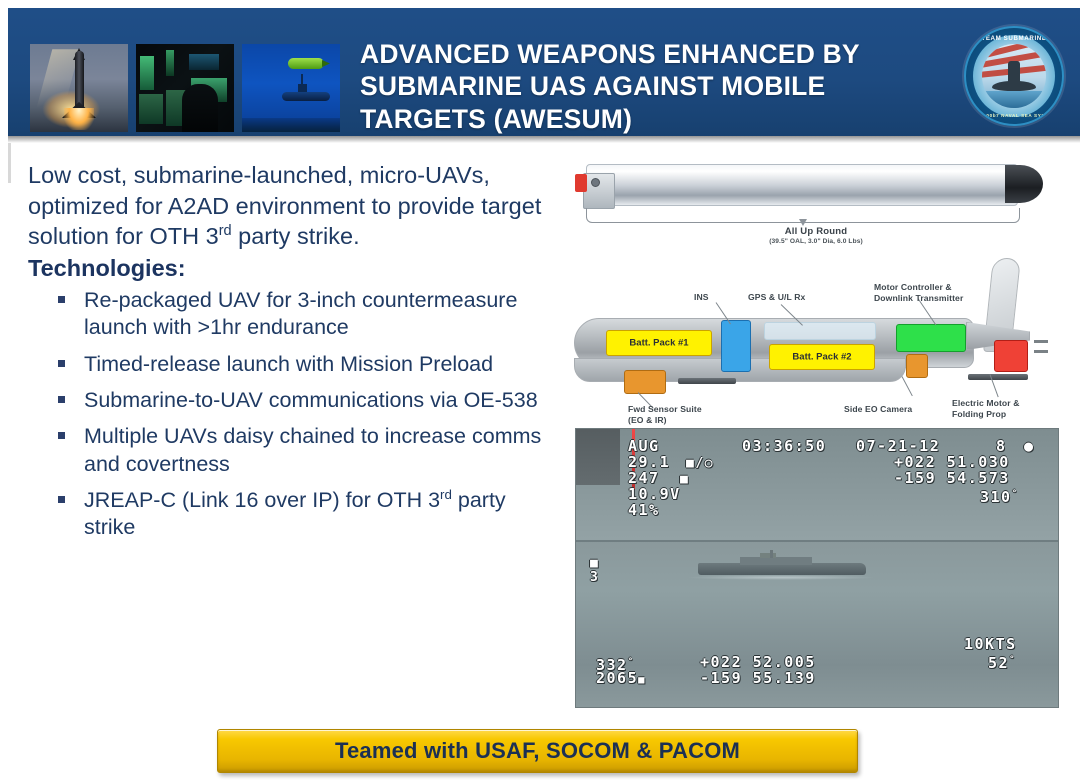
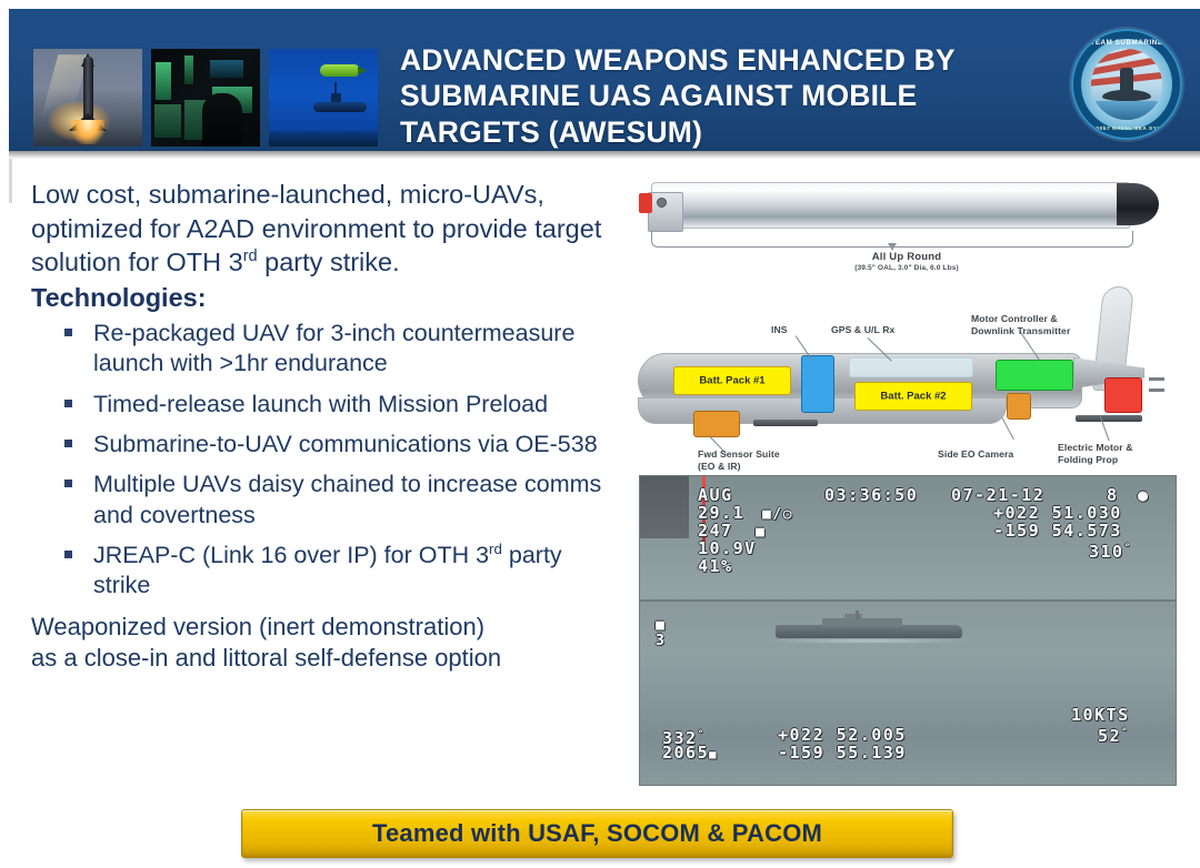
  ADVANCED WEAPONS ENHANCED BY SUBMARINE UAS AGAINST MOBILE TARGETS (AWESUM)
  Low cost, submarine-launched, micro-UAVs, optimized for A2AD environment to provide target solution for OTH 3rd party strike.
  Technologies:
  Re-packaged UAV for 3-inch countermeasure launch with >1hr endurance
  Timed-release launch with Mission Preload
  Submarine-to-UAV communications via OE-538
  Multiple UAVs daisy chained to increase comms and covertness
  JREAP-C (Link 16 over IP) for OTH 3rd party strike
+ Weaponized version (inert demonstration)
+ as a close-in and littoral self-defense option
  All Up Round
  Batt. Pack #1
  Batt. Pack #2
  INS
  GPS & U/L Rx
  Motor Controller &
  Downlink Transmitter
  Fwd Sensor Suite
  (EO & IR)
  Side EO Camera
  Electric Motor &
  Folding Prop
  AUG
  29.1
  ■/○
  247
  ■
  10.9V
  41%
  03:36:50
  07-21-12
  8
  ●
  +022 51.030
  -159 54.573
  310°
  ■
  3
  332°
  2065■
  +022 52.005
  -159 55.139
  10KTS
  52°
  Teamed with USAF, SOCOM & PACOM
